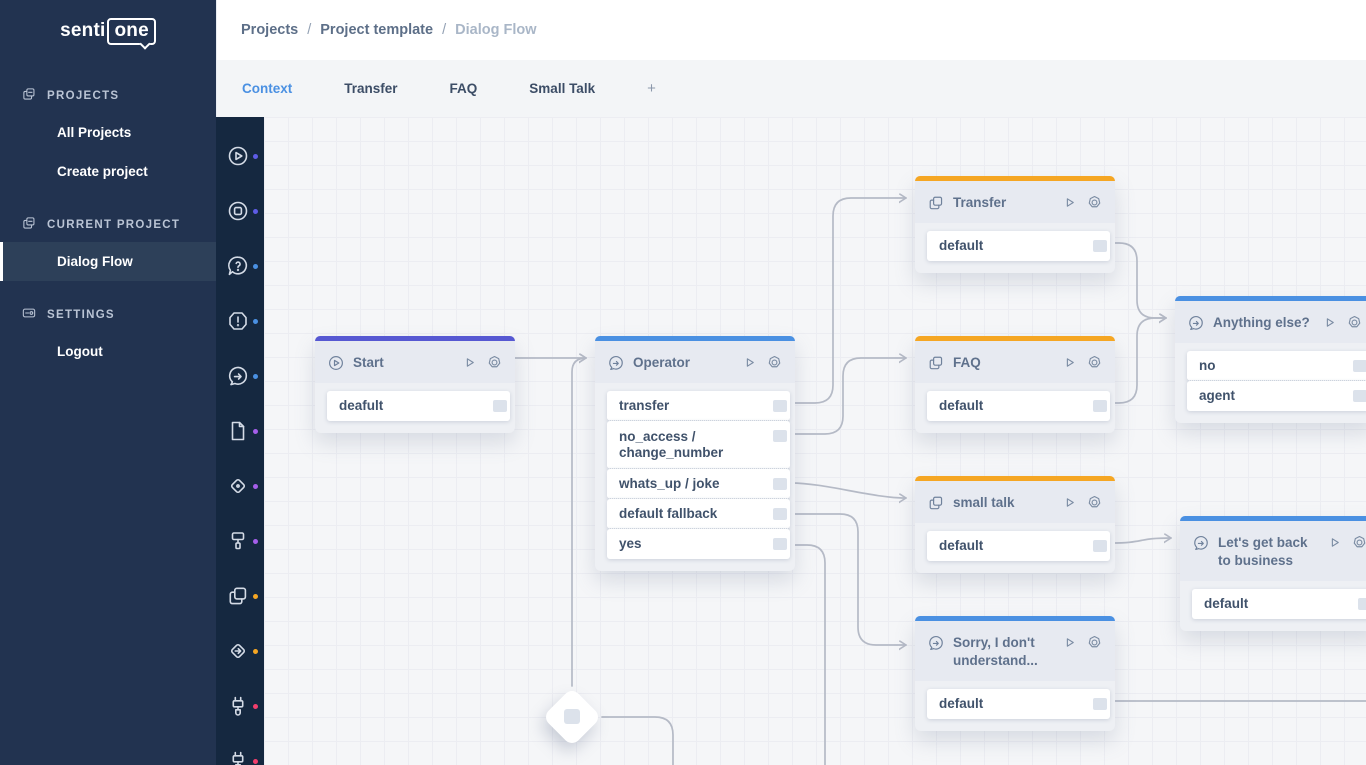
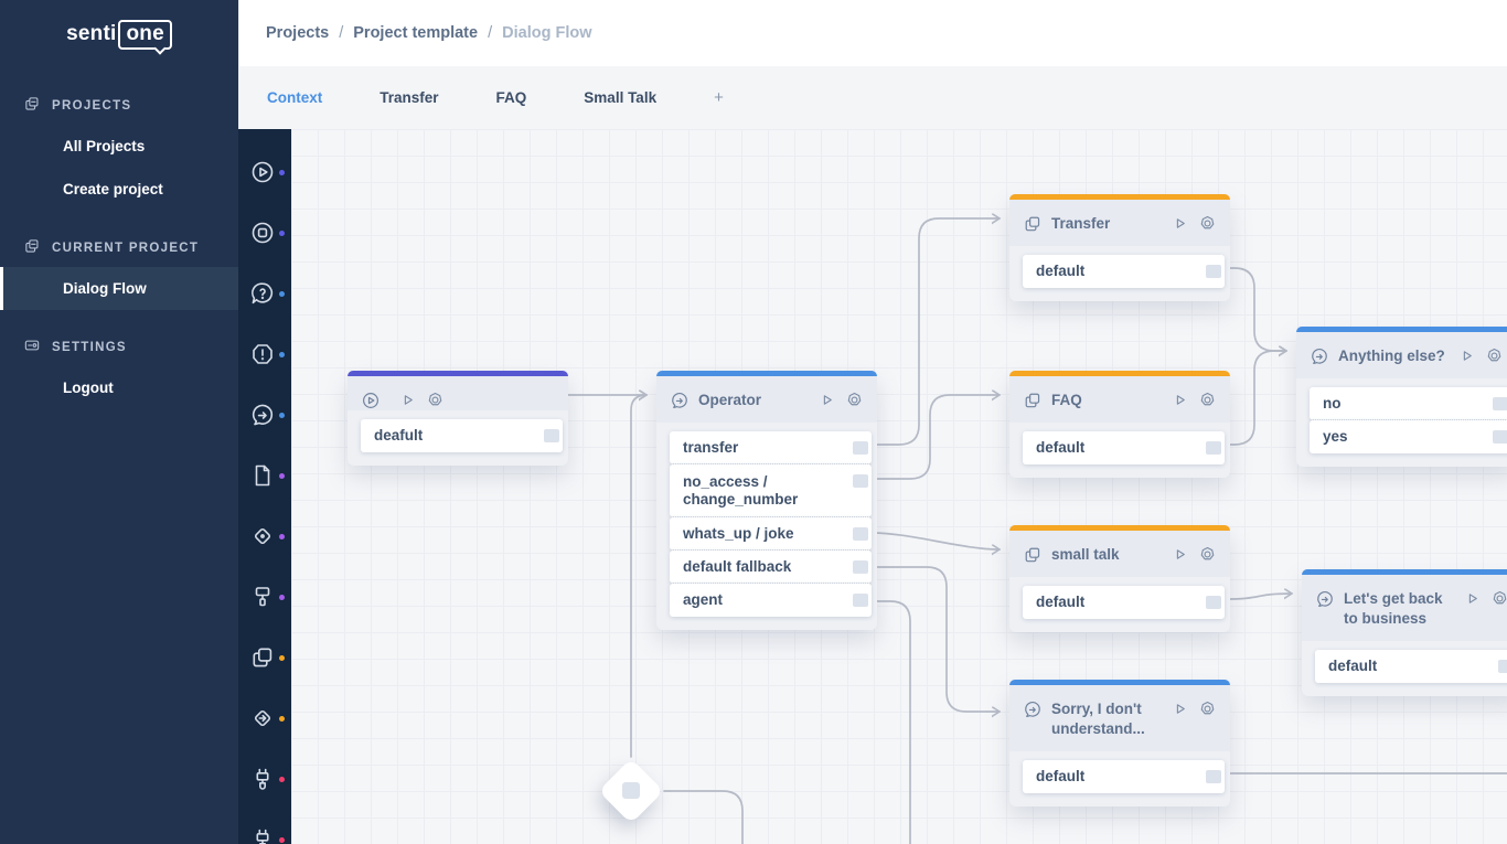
  senti
  one
  PROJECTS
  All Projects
  Create project
  CURRENT PROJECT
  Dialog Flow
  SETTINGS
  Logout
  Projects / Project template / Dialog Flow
  Context
  Transfer
  FAQ
  Small Talk
  +
- Start
  deafult
  Operator
  transfer
  no_access / change_number
  whats_up / joke
  default fallback
- yes
+ agent
  Transfer
  default
  FAQ
  default
  small talk
  default
  Sorry, I don't understand...
  default
  Anything else?
  no
- agent
+ yes
  Let's get back to business
  default
